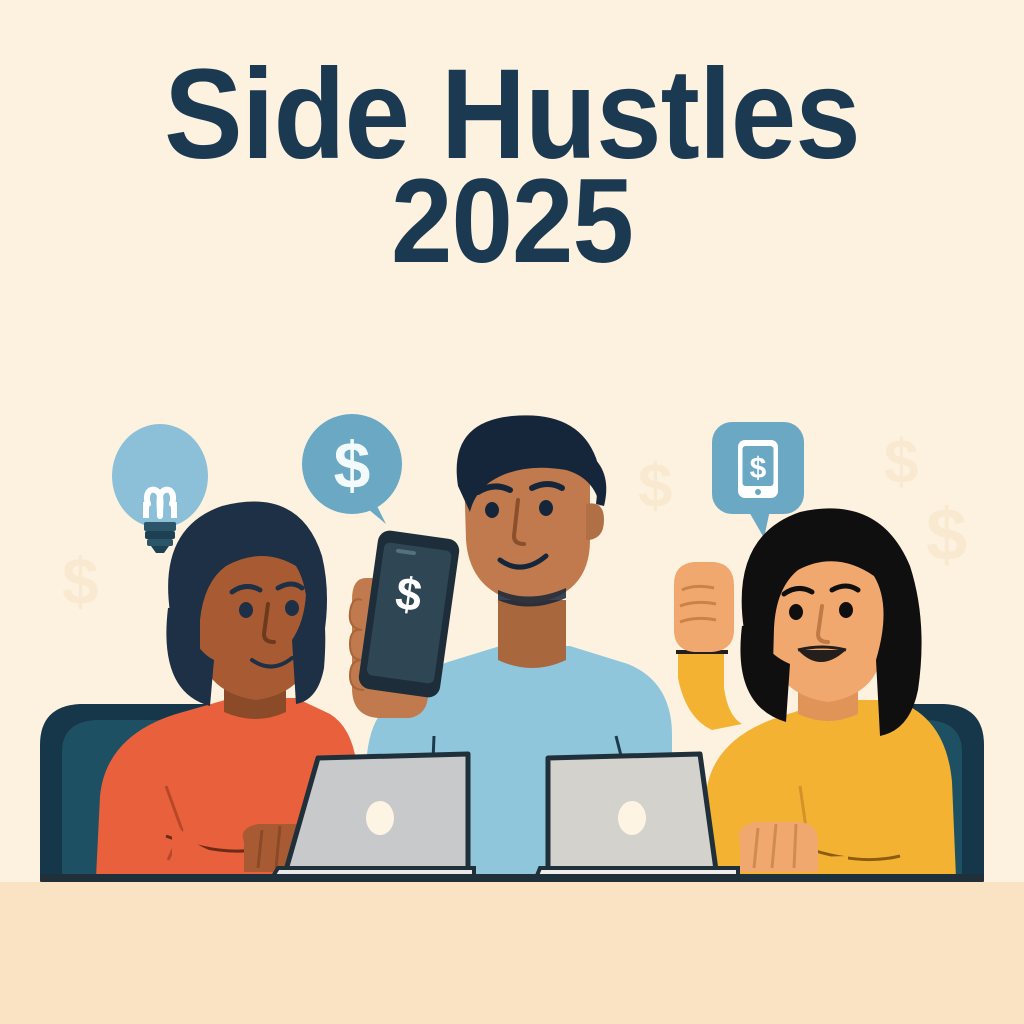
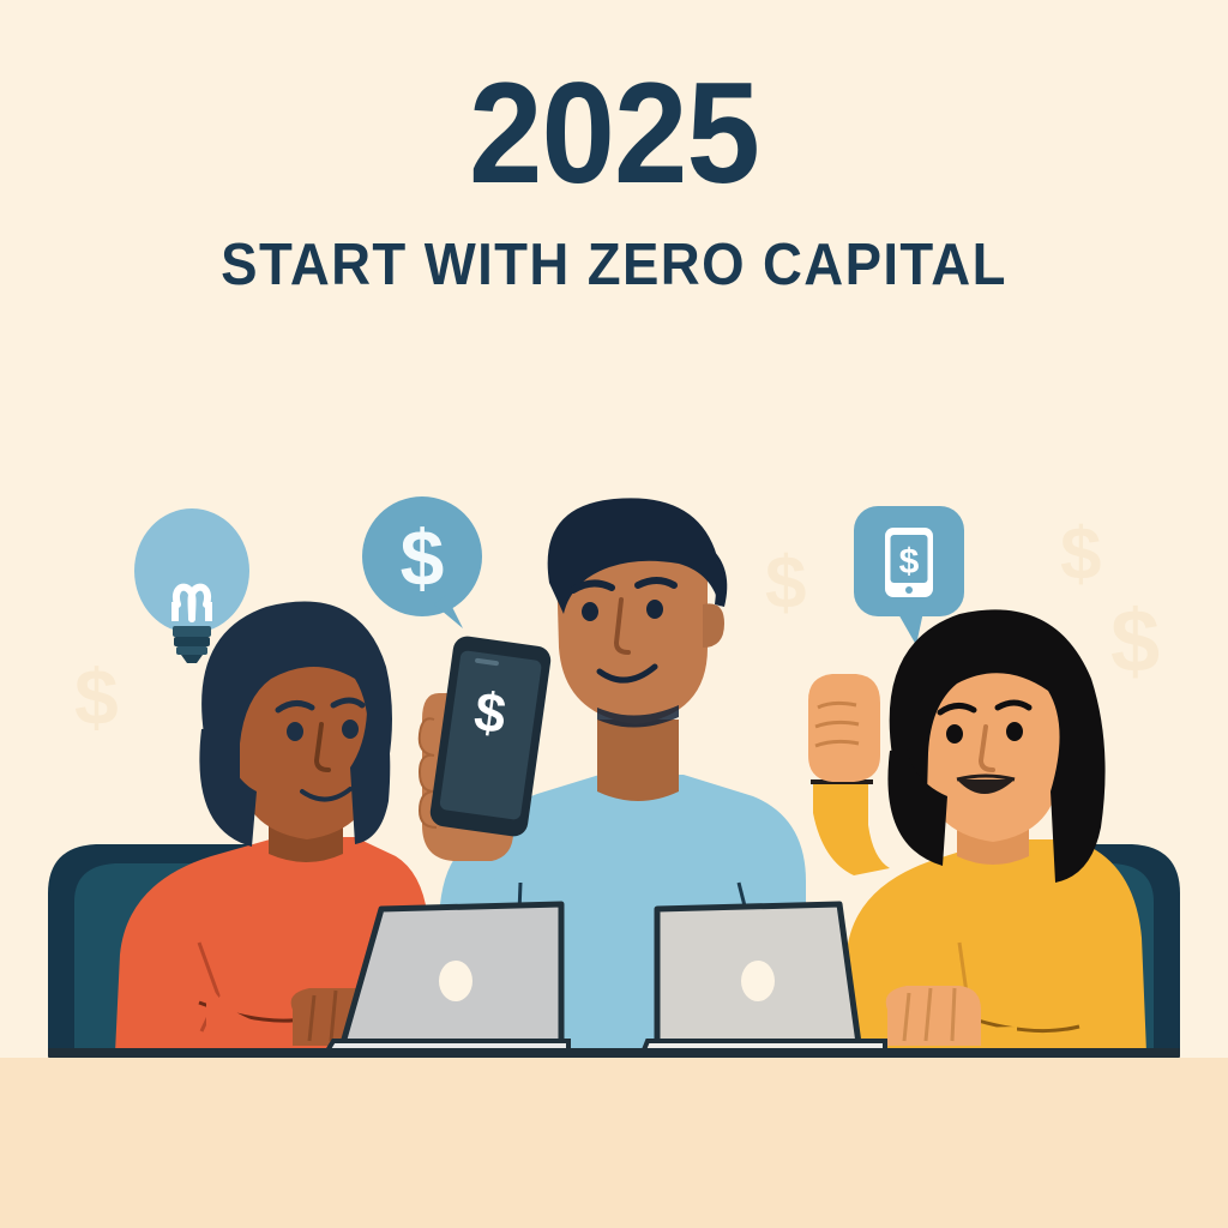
- Side Hustles
  2025
+ START WITH ZERO CAPITAL
  $
  $
